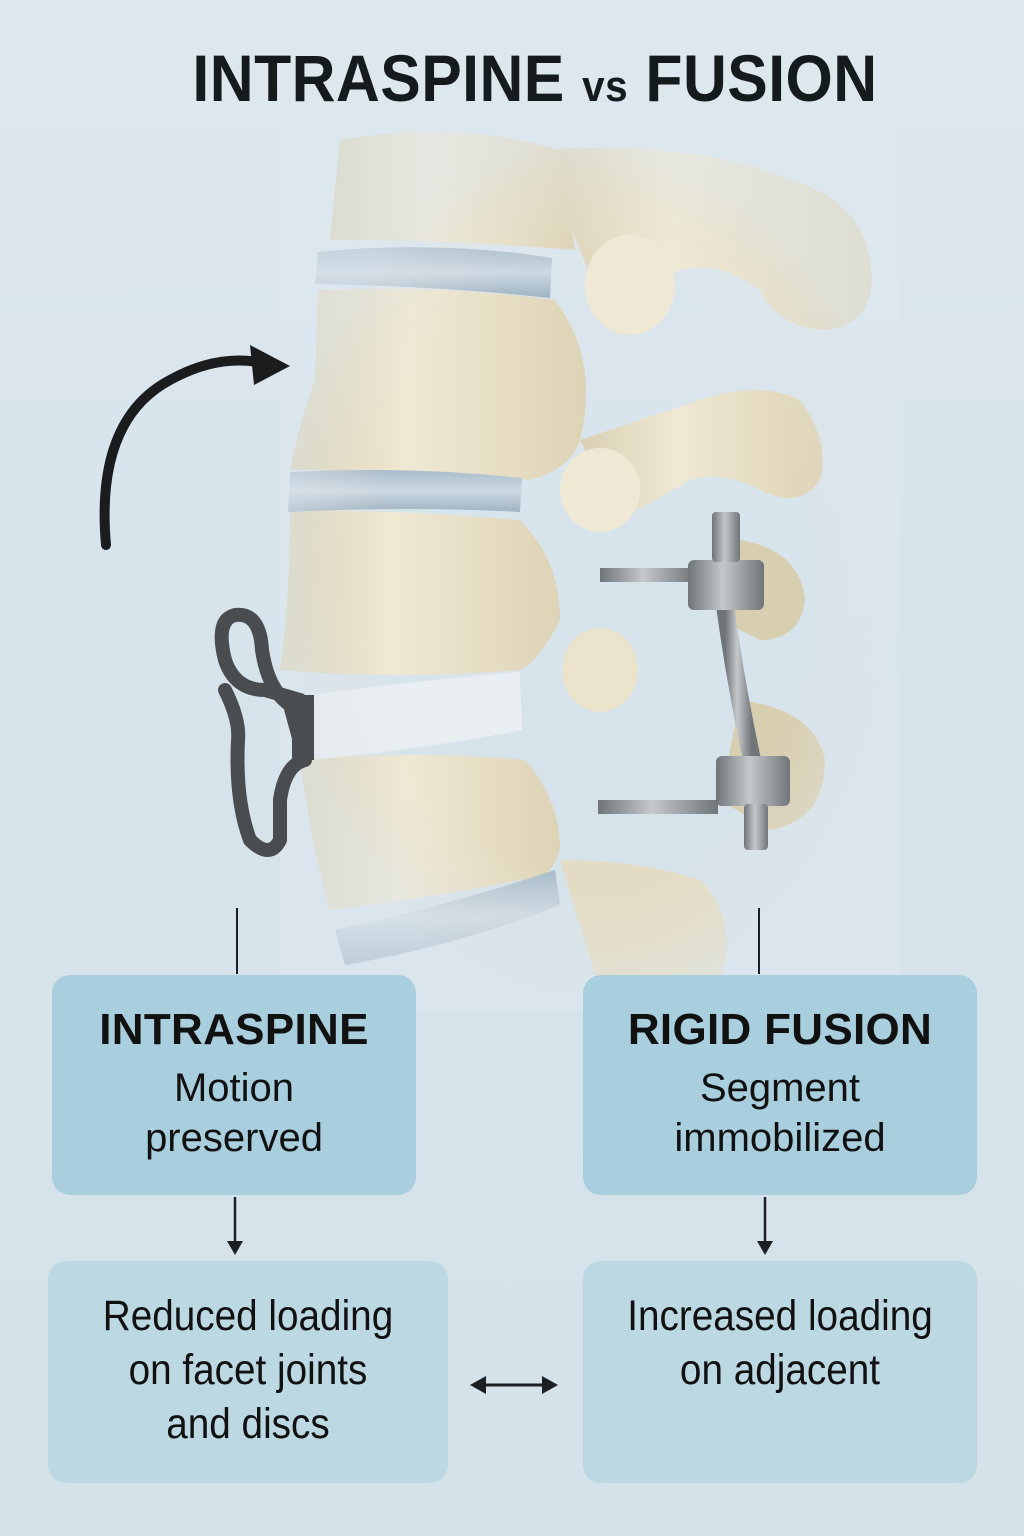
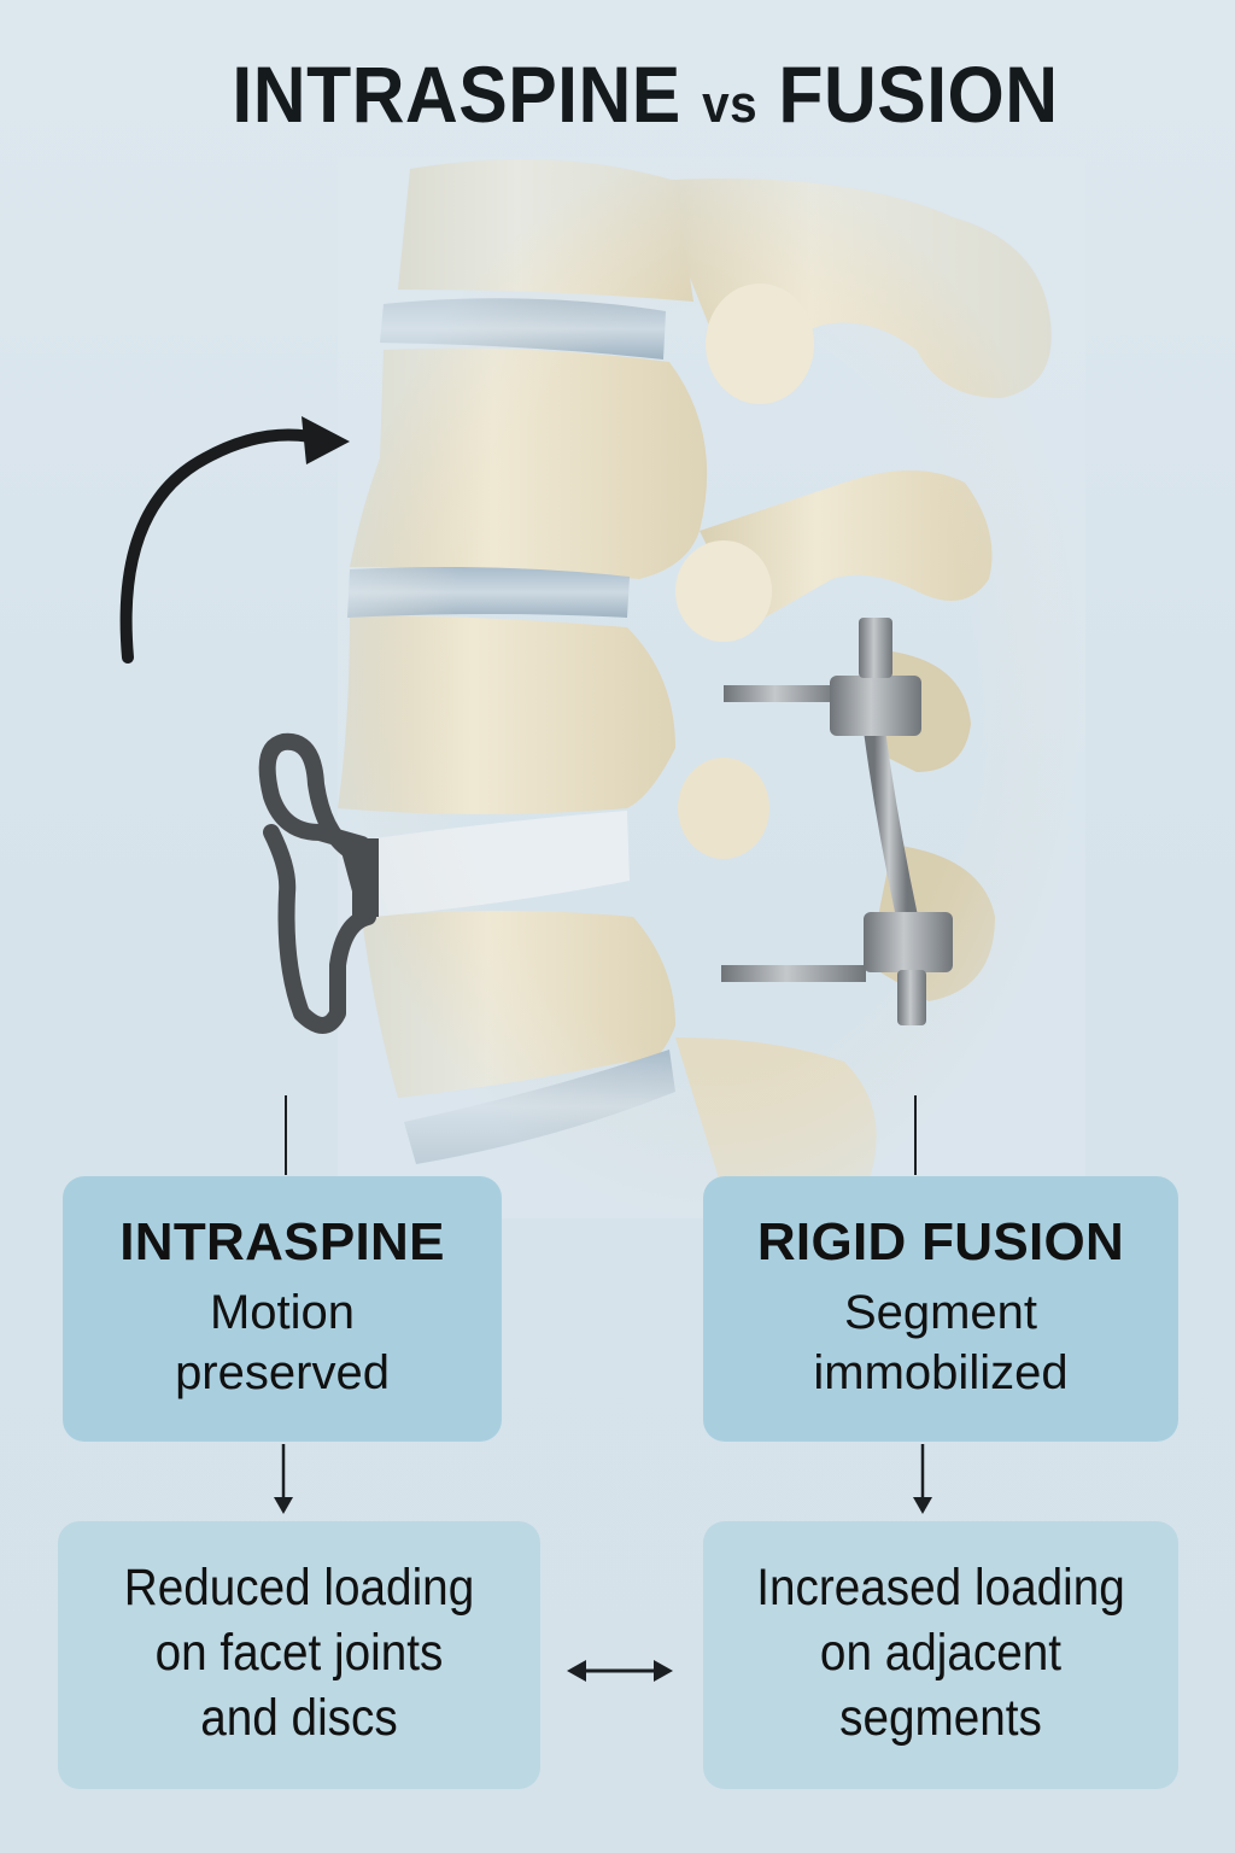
  INTRASPINE vs FUSION
  INTRASPINE
  Motion
  preserved
  RIGID FUSION
  Segment
  immobilized
  Reduced loading
  on facet joints
  and discs
  Increased loading
  on adjacent
+ segments
